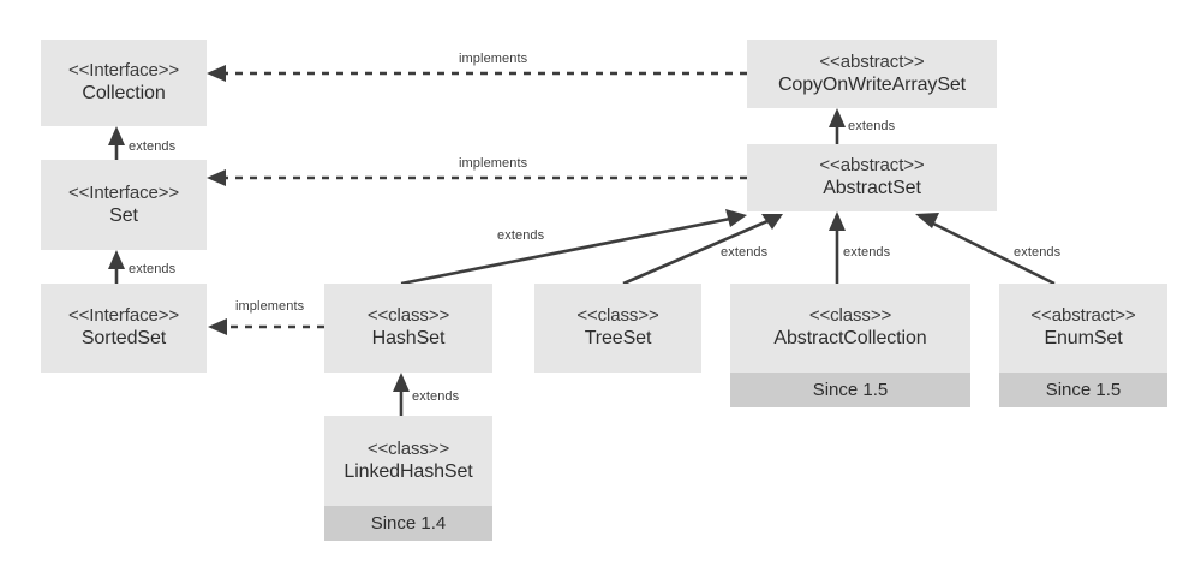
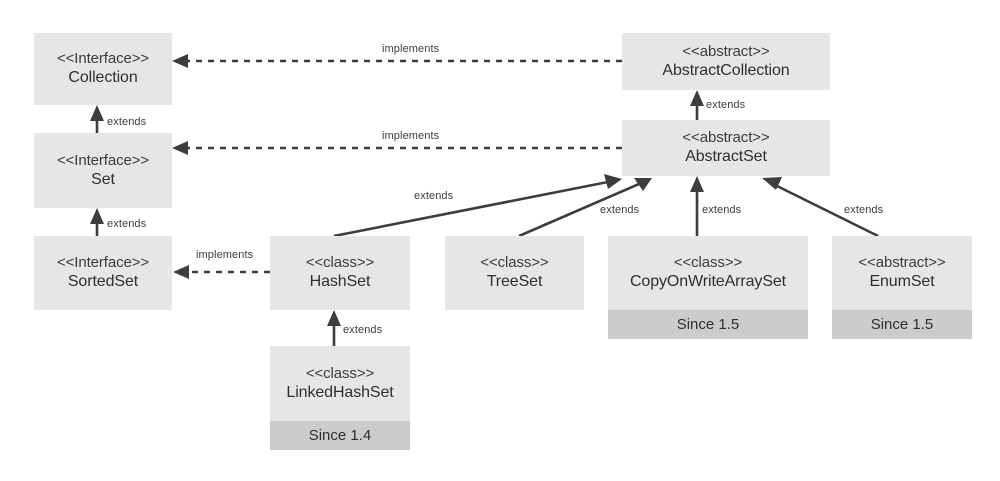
  <<Interface>>
  Collection
  <<Interface>>
  Set
  <<Interface>>
  SortedSet
  <<abstract>>
- CopyOnWriteArraySet
+ AbstractCollection
  <<abstract>>
  AbstractSet
  <<class>>
  HashSet
  <<class>>
  TreeSet
  <<class>>
- AbstractCollection
+ CopyOnWriteArraySet
  Since 1.5
  <<abstract>>
  EnumSet
  Since 1.5
  <<class>>
  LinkedHashSet
  Since 1.4
  implements
  implements
  extends
  extends
  extends
  implements
  extends
  extends
  extends
  extends
  extends
